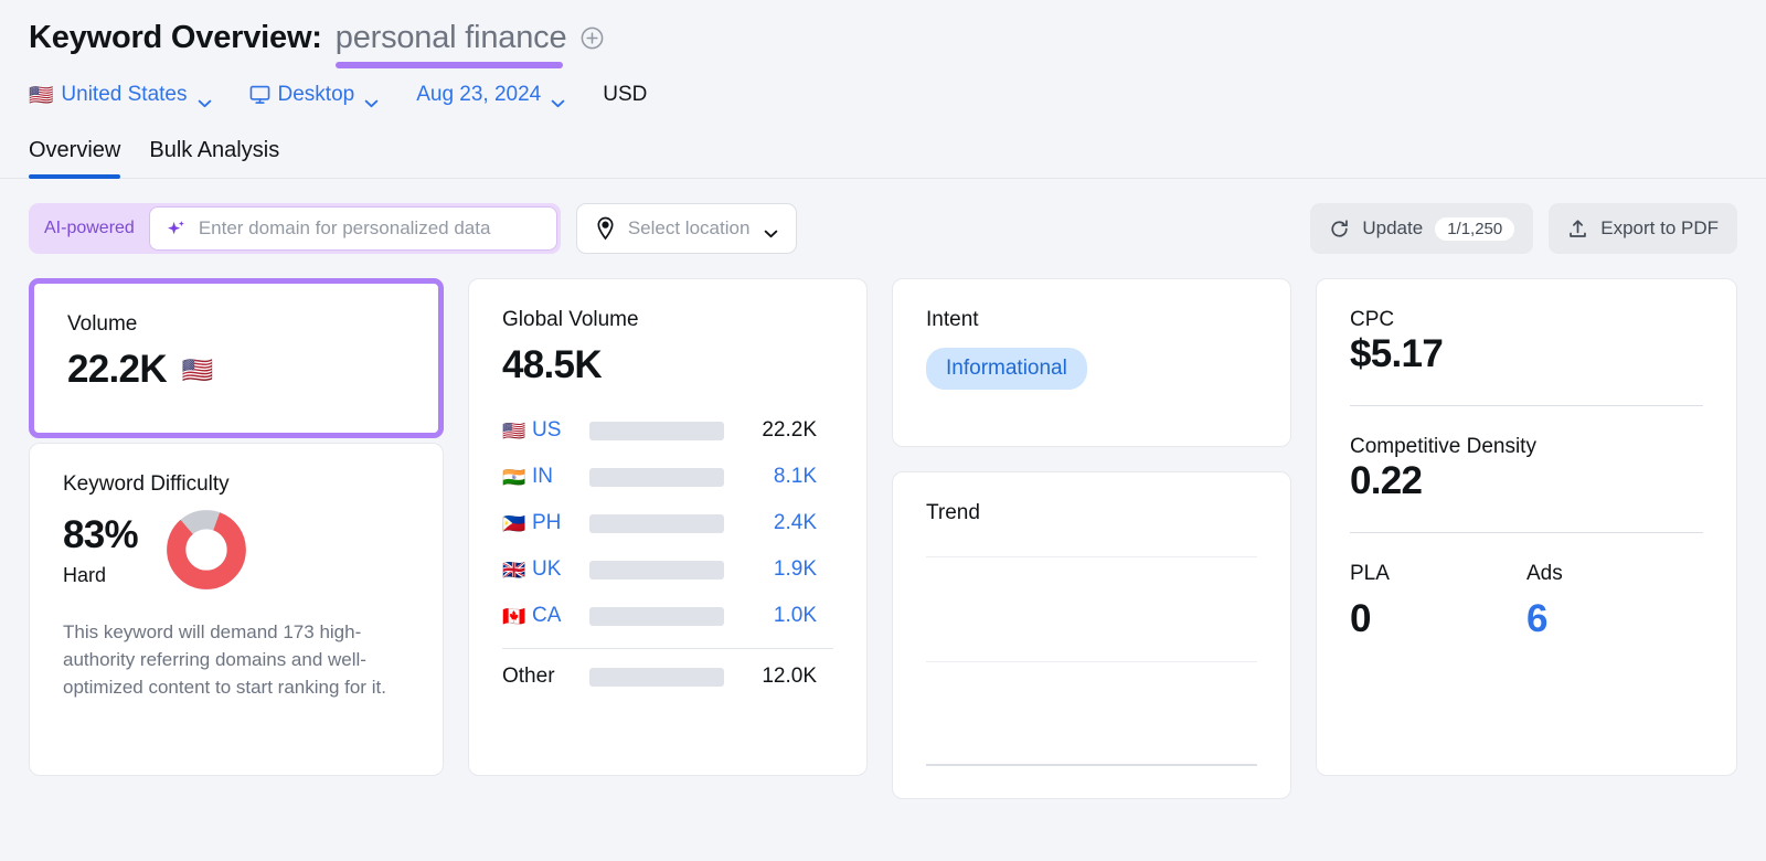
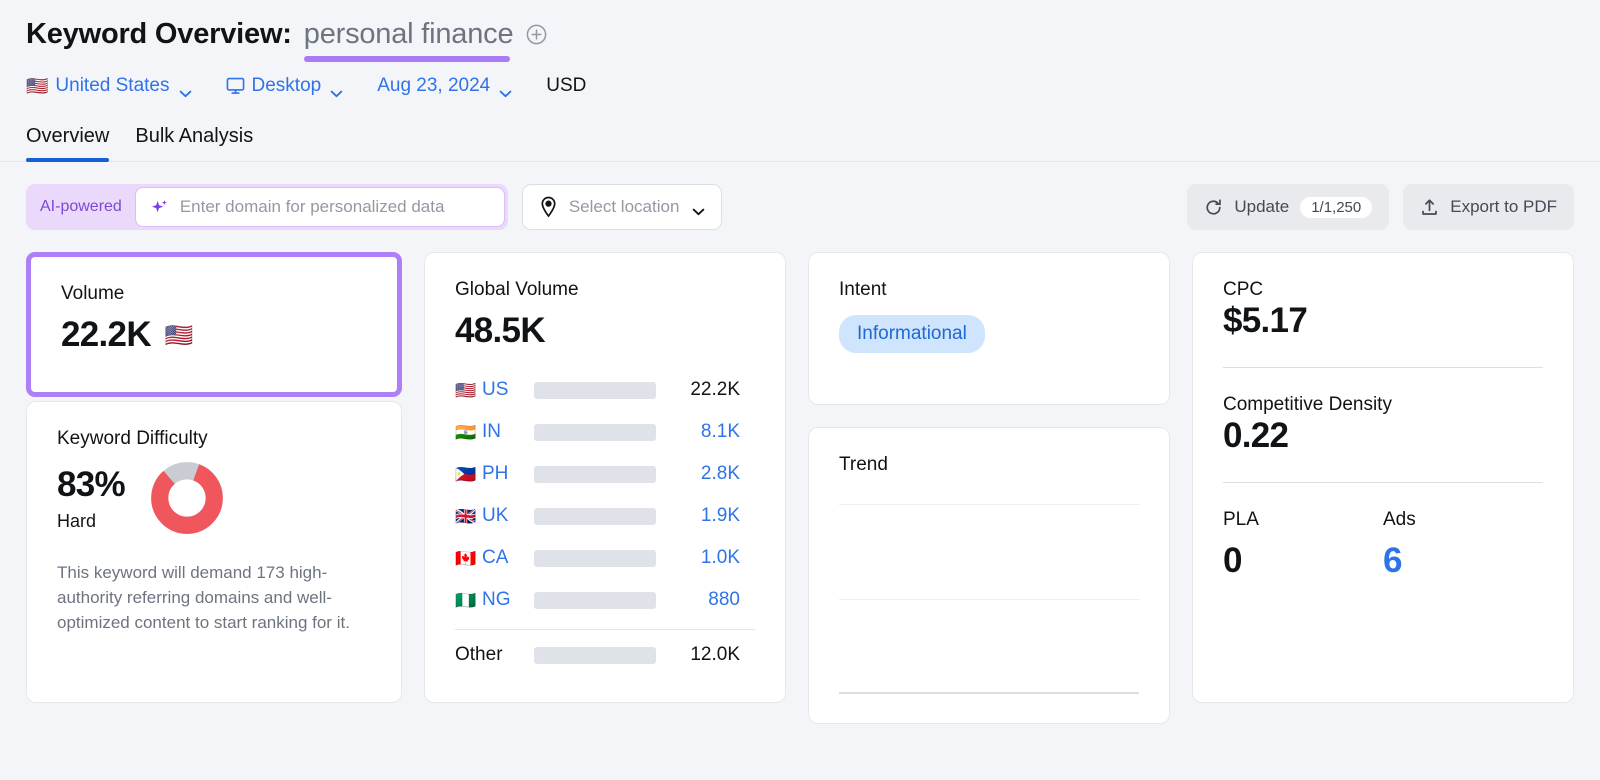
  Keyword Overview:
  personal finance
  🇺🇸
  United States
  Desktop
  Aug 23, 2024
  USD
  Overview
  Bulk Analysis
  AI-powered
  Enter domain for personalized data
  Select location
  Update
  1/1,250
  Export to PDF
  Volume
  22.2K
  🇺🇸
  Keyword Difficulty
  83%
  Hard
  This keyword will demand 173 high-authority referring domains and well-optimized content to start ranking for it.
  Global Volume
  48.5K
  🇺🇸
  US
  22.2K
  🇮🇳
  IN
  8.1K
  🇵🇭
  PH
- 2.4K
+ 2.8K
  🇬🇧
  UK
  1.9K
  🇨🇦
  CA
  1.0K
+ 🇳🇬
+ NG
+ 880
  Other
  12.0K
  Intent
  Informational
  Trend
  CPC
  $5.17
  Competitive Density
  0.22
  PLA
  0
  Ads
  6
